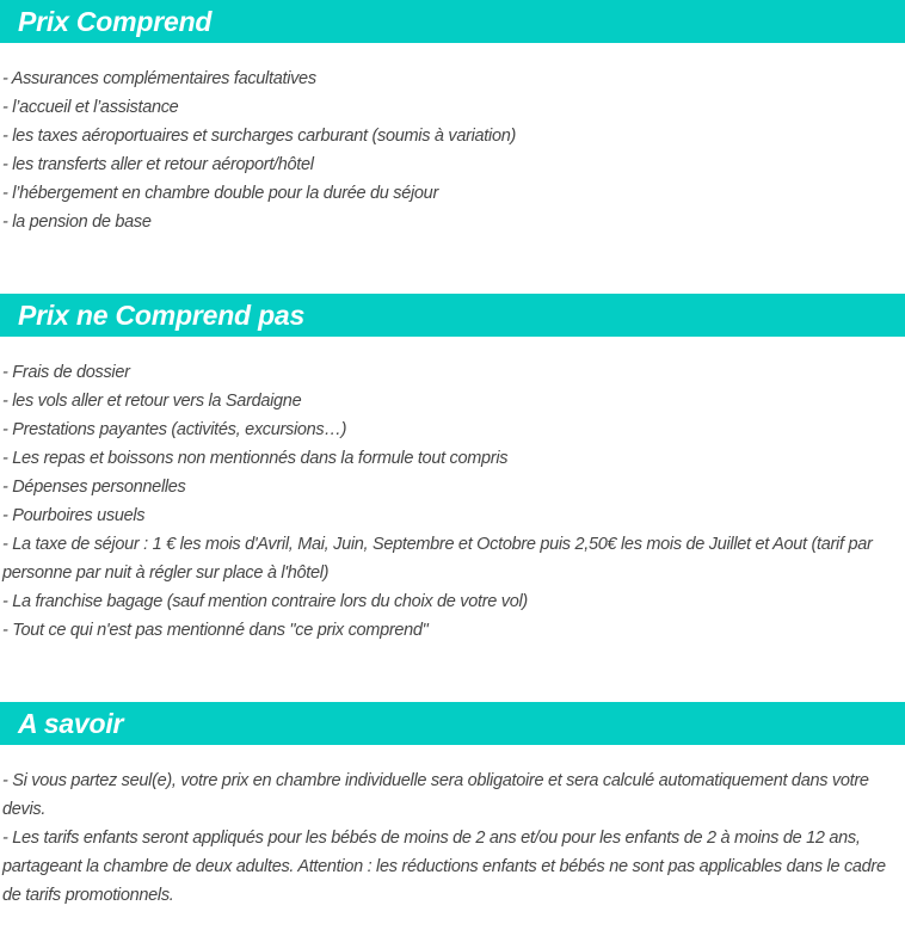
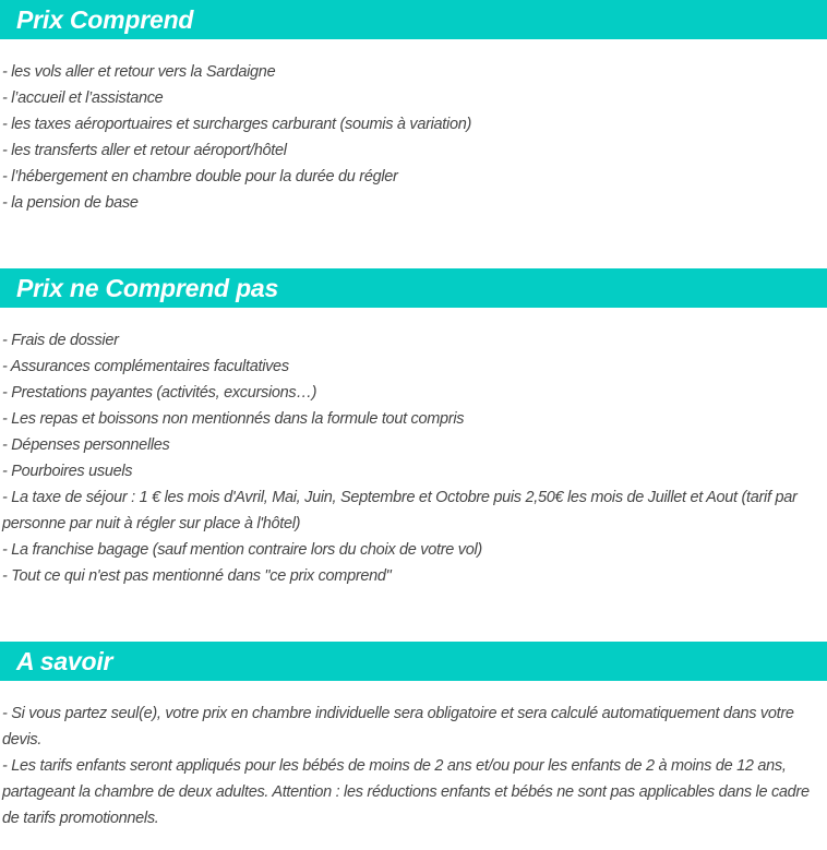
  Prix Comprend
- - Assurances complémentaires facultatives
+ - les vols aller et retour vers la Sardaigne
  - l’accueil et l’assistance
  - les taxes aéroportuaires et surcharges carburant (soumis à variation)
  - les transferts aller et retour aéroport/hôtel
- - l’hébergement en chambre double pour la durée du séjour
+ - l’hébergement en chambre double pour la durée du régler
  - la pension de base
  Prix ne Comprend pas
  - Frais de dossier
- - les vols aller et retour vers la Sardaigne
+ - Assurances complémentaires facultatives
  - Prestations payantes (activités, excursions…)
  - Les repas et boissons non mentionnés dans la formule tout compris
  - Dépenses personnelles
  - Pourboires usuels
  - La taxe de séjour : 1 € les mois d'Avril, Mai, Juin, Septembre et Octobre puis 2,50€ les mois de Juillet et Aout (tarif par personne par nuit à régler sur place à l'hôtel)
  - La franchise bagage (sauf mention contraire lors du choix de votre vol)
  - Tout ce qui n'est pas mentionné dans "ce prix comprend"
  A savoir
  - Si vous partez seul(e), votre prix en chambre individuelle sera obligatoire et sera calculé automatiquement dans votre devis.
  - Les tarifs enfants seront appliqués pour les bébés de moins de 2 ans et/ou pour les enfants de 2 à moins de 12 ans, partageant la chambre de deux adultes. Attention : les réductions enfants et bébés ne sont pas applicables dans le cadre de tarifs promotionnels.
